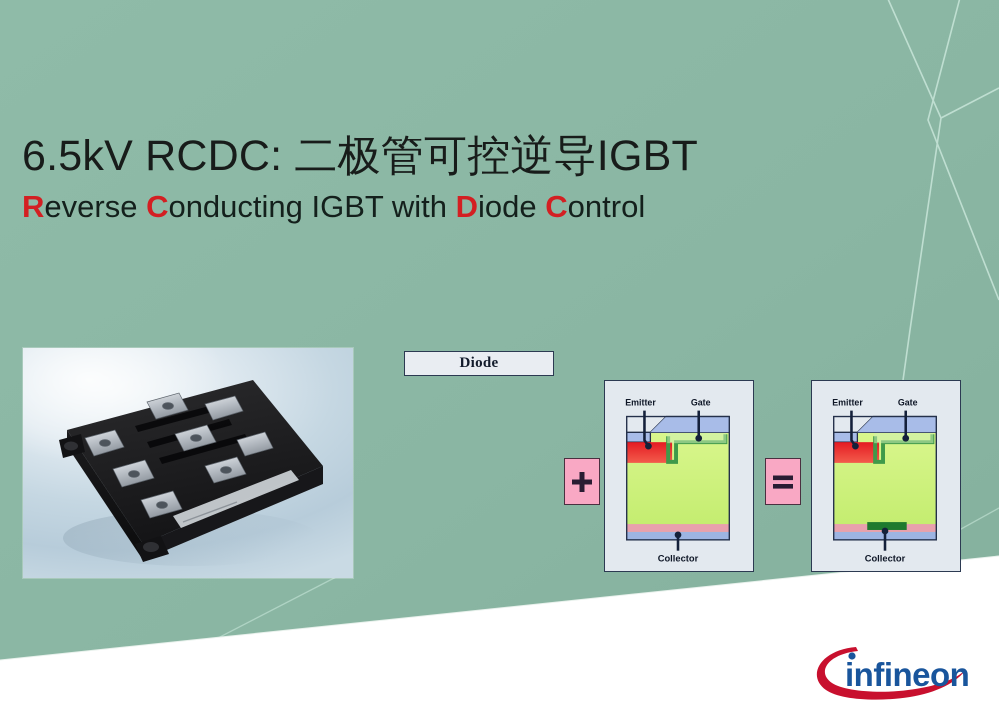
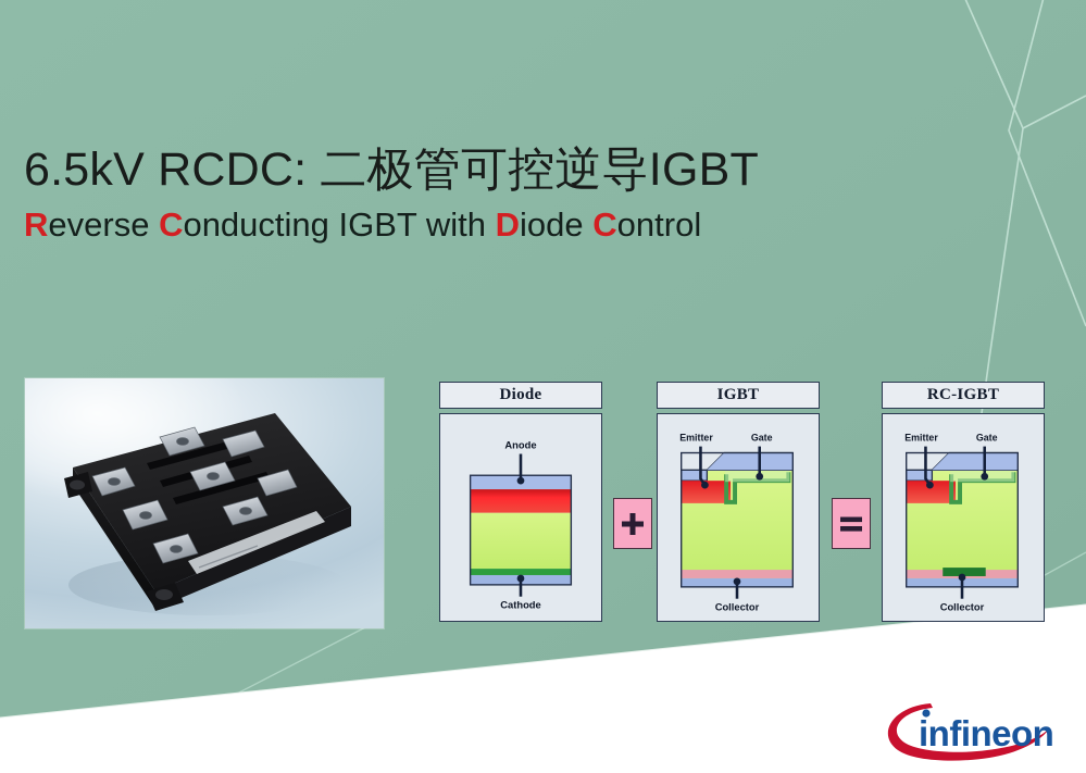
  6.5kV RCDC: 二极管可控逆导IGBT
  Reverse Conducting IGBT with Diode Control
  Diode
+ IGBT
+ RC-IGBT
+ Anode
+ Cathode
  Emitter
  Gate
  Collector
  Emitter
  Gate
  Collector
  infineon
